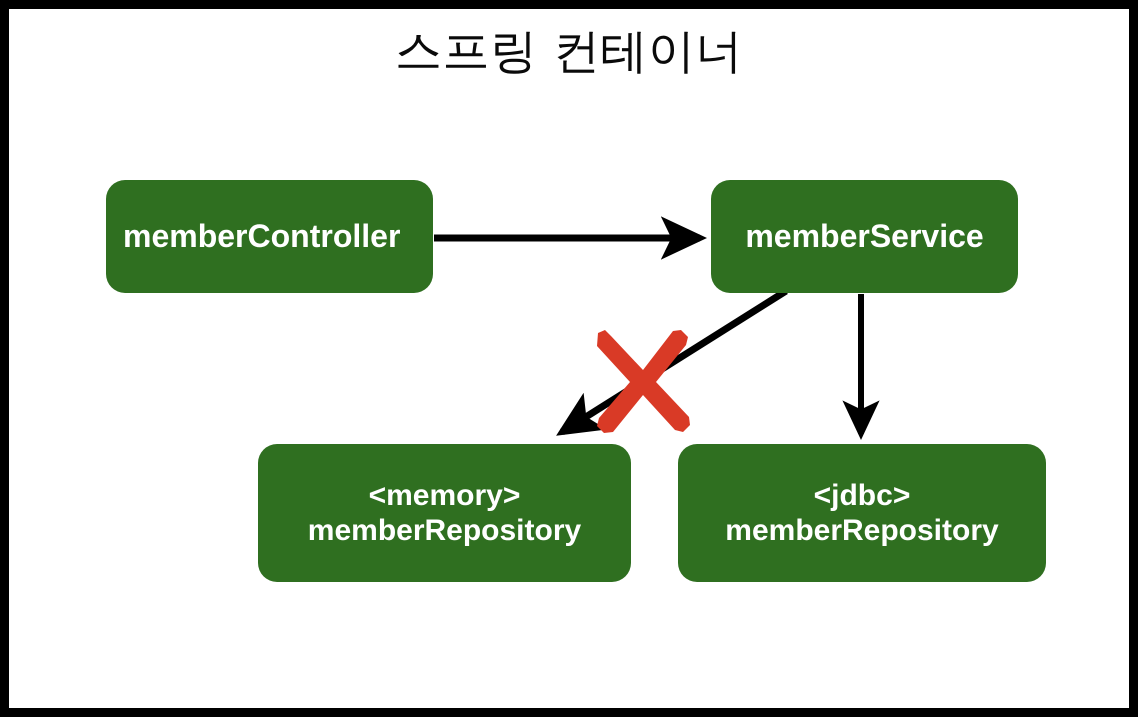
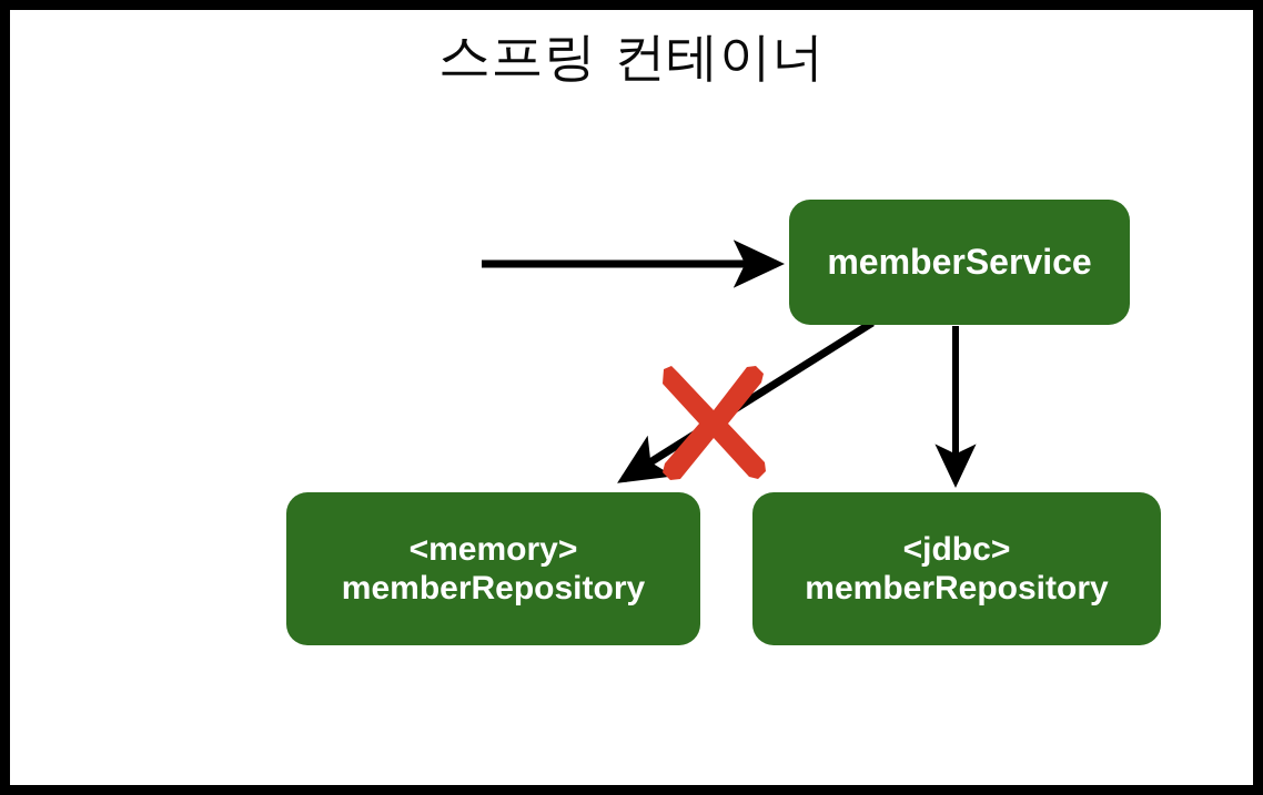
  스프링 컨테이너
- memberController
  memberService
  <memory>
  memberRepository
  <jdbc>
  memberRepository
